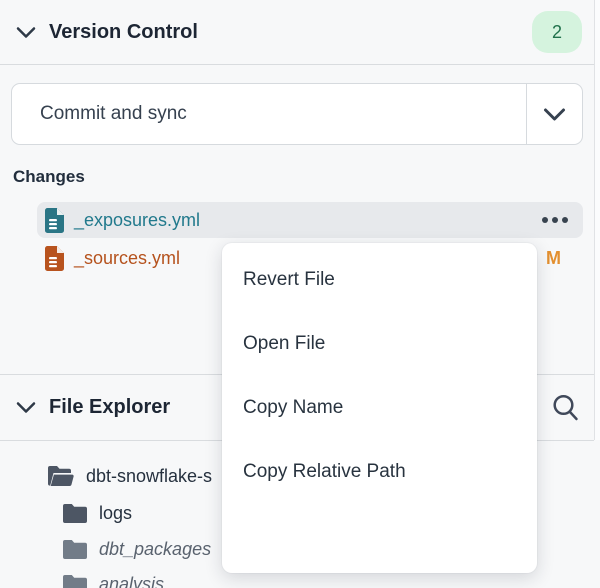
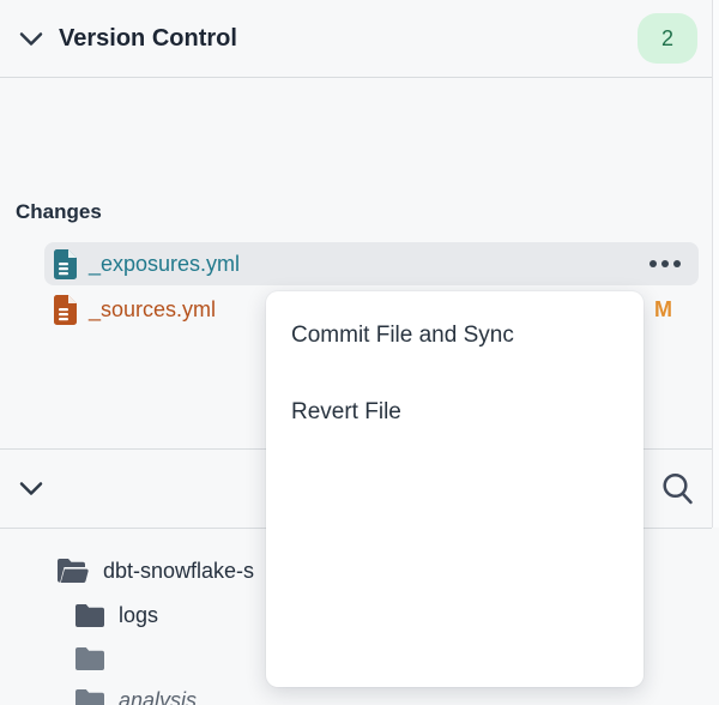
  Version Control
  2
- Commit and sync
  Changes
  _exposures.yml
  _sources.yml
  M
- File Explorer
  dbt-snowflake-s
  logs
- dbt_packages
  analysis
+ Commit File and Sync
  Revert File
- Open File
- Copy Name
- Copy Relative Path
